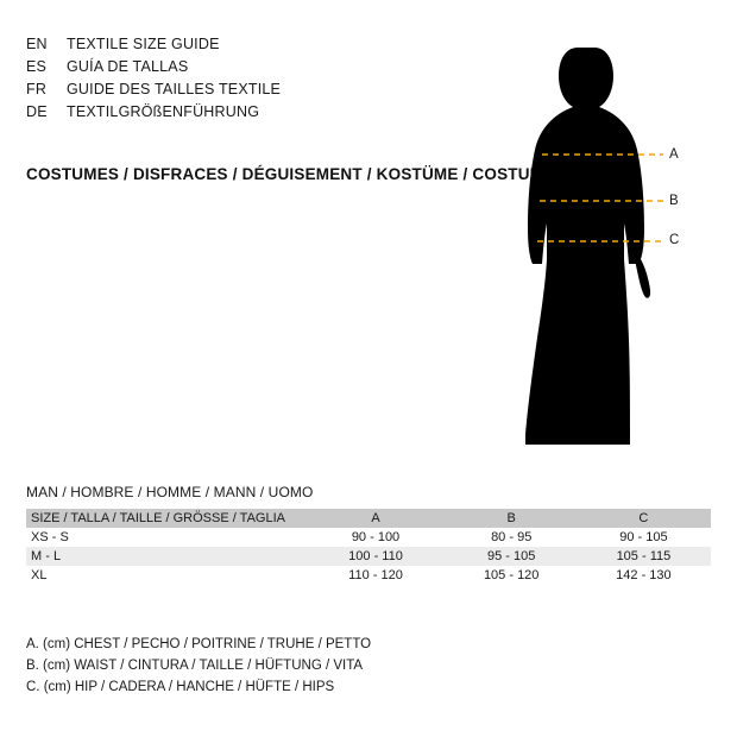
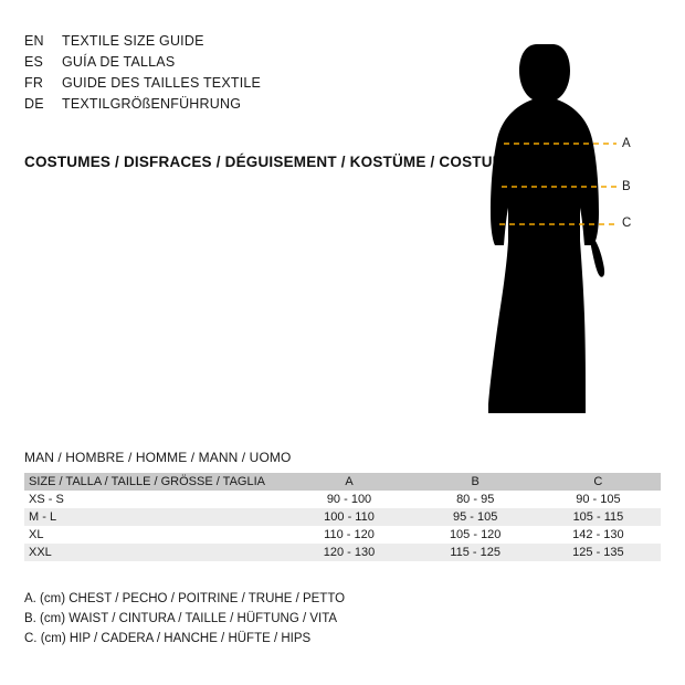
  EN
  TEXTILE SIZE GUIDE
  ES
  GUÍA DE TALLAS
  FR
  GUIDE DES TAILLES TEXTILE
  DE
  TEXTILGRÖßENFÜHRUNG
  COSTUMES / DISFRACES / DÉGUISEMENT / KOSTÜME / COSTU
  A
  B
  C
  MAN / HOMBRE / HOMME / MANN / UOMO
  SIZE / TALLA / TAILLE / GRÖSSE / TAGLIA	A	B	C
  XS - S	90 - 100	80 - 95	90 - 105
  M - L	100 - 110	95 - 105	105 - 115
  XL	110 - 120	105 - 120	142 - 130
+ XXL	120 - 130	115 - 125	125 - 135
  A. (cm) CHEST / PECHO / POITRINE / TRUHE / PETTO
  B. (cm) WAIST / CINTURA / TAILLE / HÜFTUNG / VITA
  C. (cm) HIP / CADERA / HANCHE / HÜFTE / HIPS
